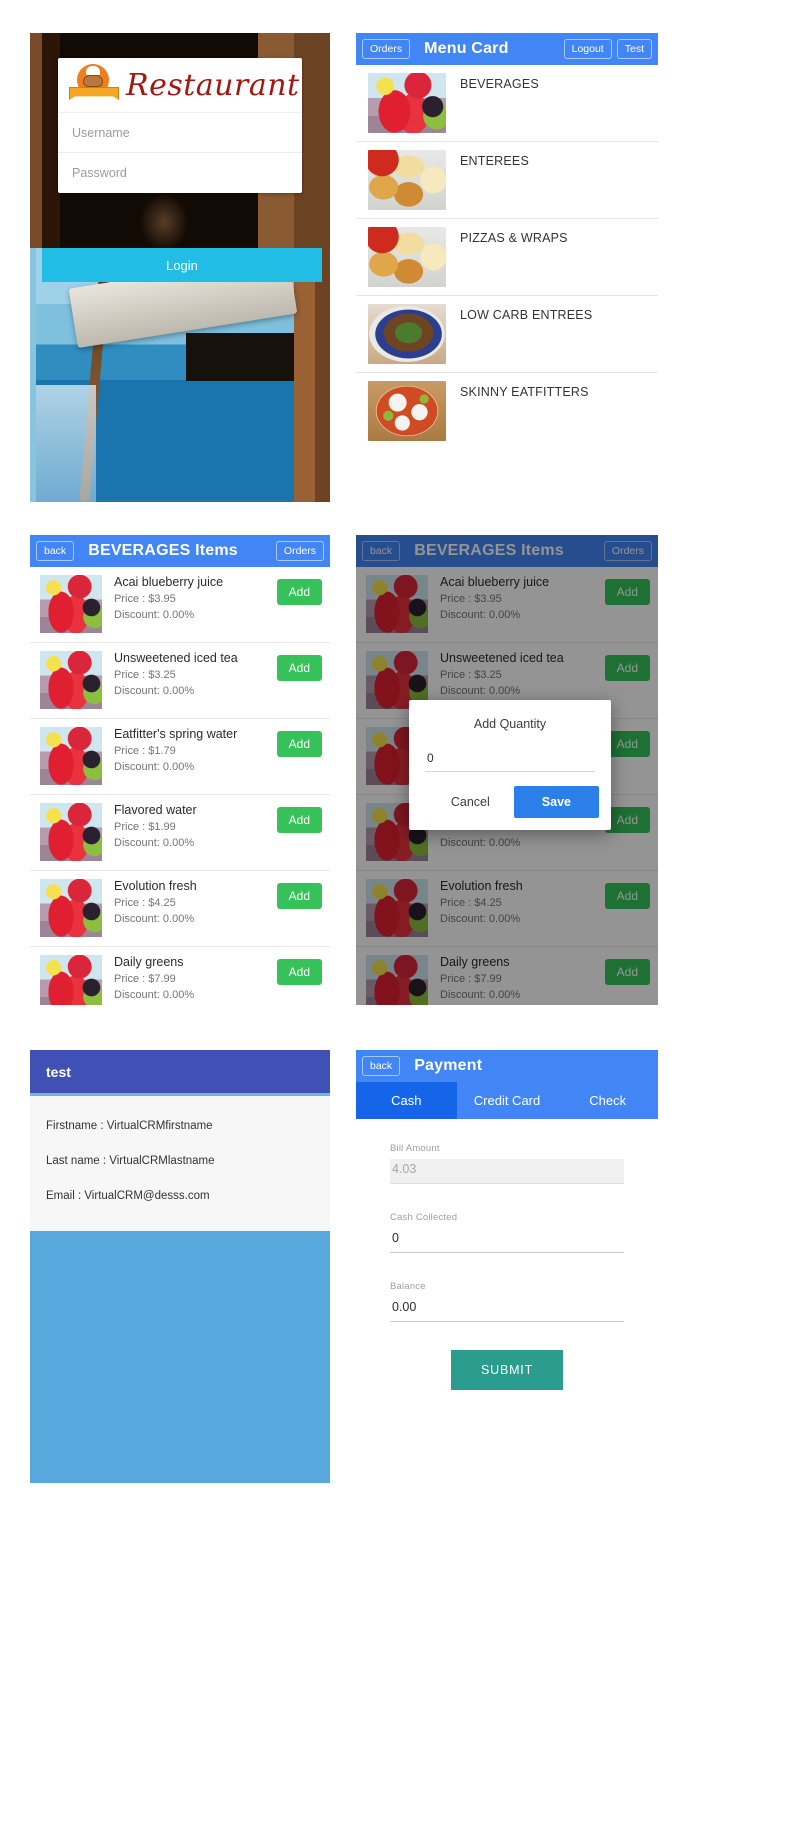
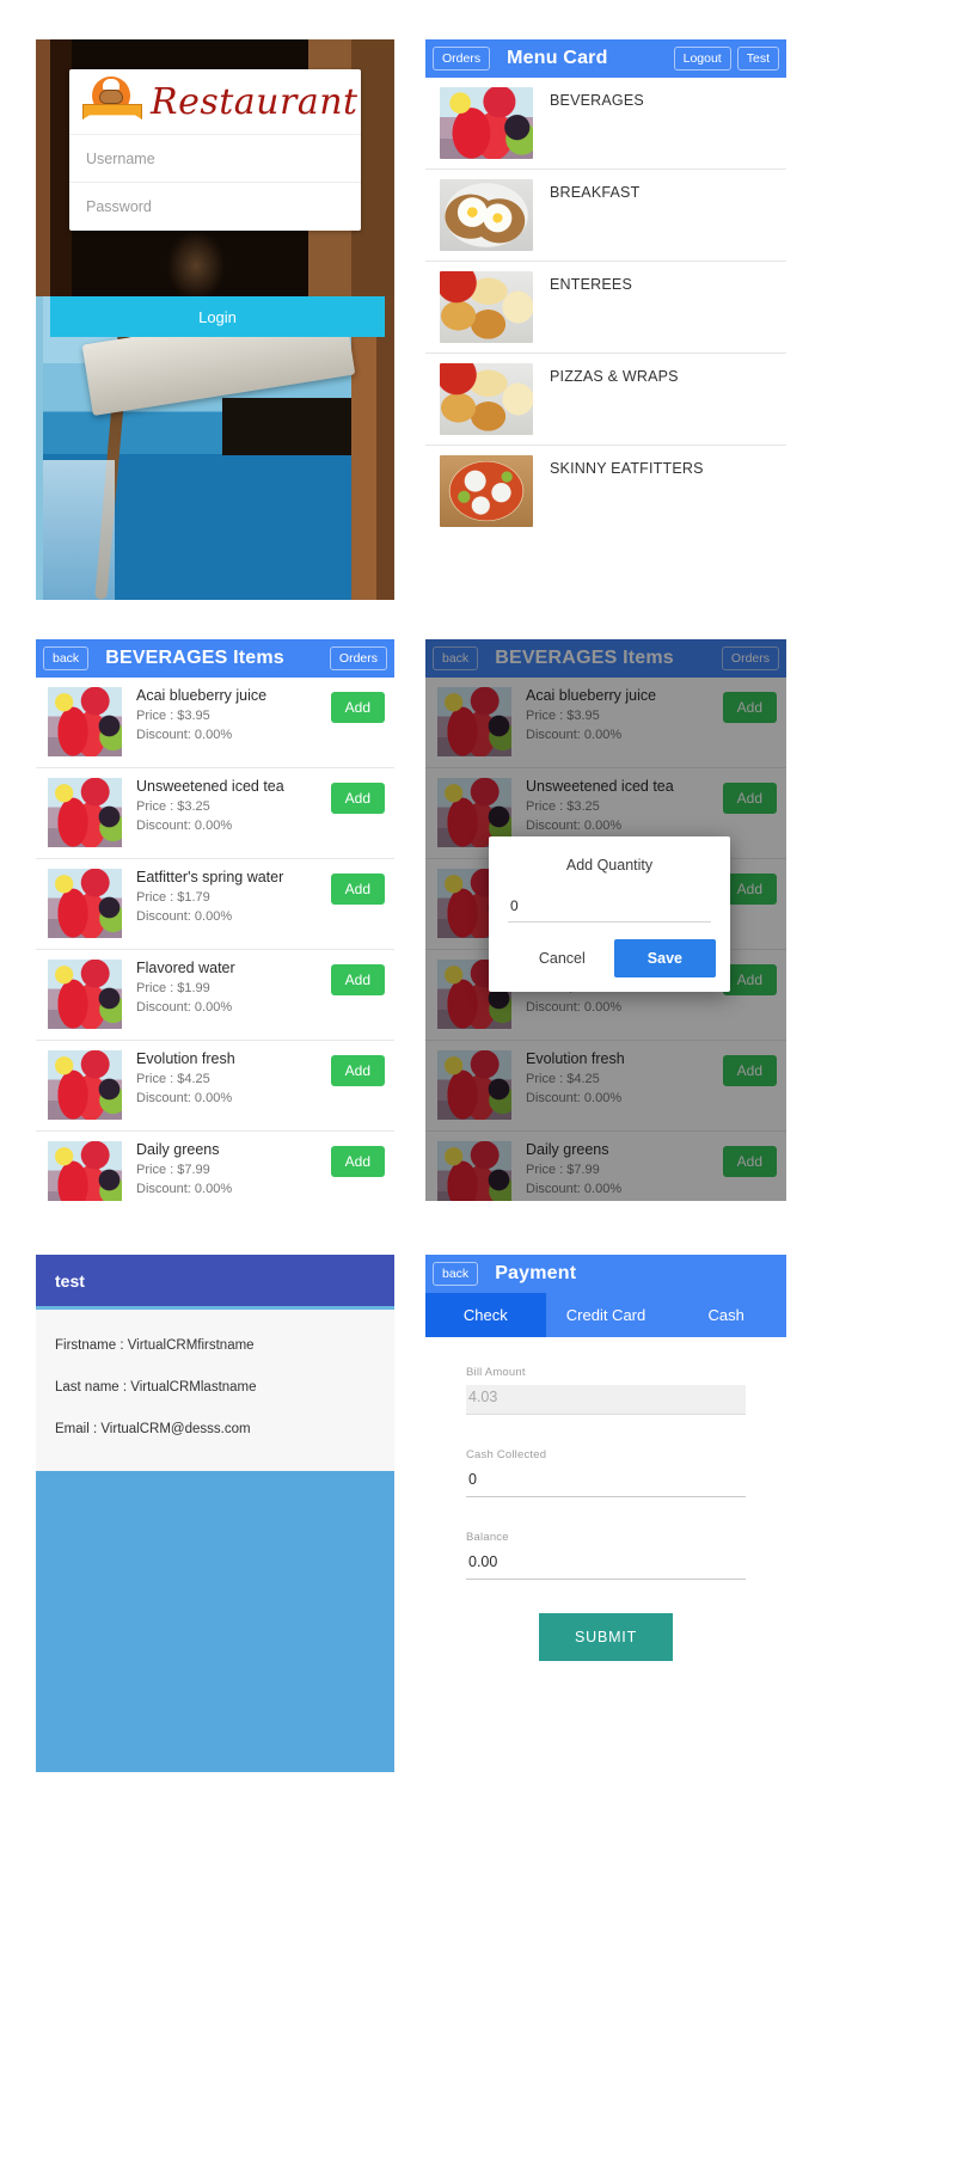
  Restaurant
  Username
  Password
  Login
  Orders
  Menu Card
  Logout
  Test
  BEVERAGES
+ BREAKFAST
  ENTEREES
  PIZZAS & WRAPS
- LOW CARB ENTREES
  SKINNY EATFITTERS
  back
  BEVERAGES Items
  Orders
  Acai blueberry juice
  Price : $3.95
  Discount: 0.00%
  Add
  Unsweetened iced tea
  Price : $3.25
  Discount: 0.00%
  Add
  Eatfitter's spring water
  Price : $1.79
  Discount: 0.00%
  Add
  Flavored water
  Price : $1.99
  Discount: 0.00%
  Add
  Evolution fresh
  Price : $4.25
  Discount: 0.00%
  Add
  Daily greens
  Price : $7.99
  Discount: 0.00%
  Add
  back
  BEVERAGES Items
  Orders
  Acai blueberry juice
  Price : $3.95
  Discount: 0.00%
  Add
  Unsweetened iced tea
  Price : $3.25
  Discount: 0.00%
  Add
  Add
  Discount: 0.00%
  Add
  Evolution fresh
  Price : $4.25
  Discount: 0.00%
  Add
  Daily greens
  Price : $7.99
  Discount: 0.00%
  Add
  Add Quantity
  0
  Cancel
  Save
  test
  Firstname : VirtualCRMfirstname
  Last name : VirtualCRMlastname
  Email : VirtualCRM@desss.com
  back
  Payment
- Cash
+ Check
  Credit Card
- Check
+ Cash
  Bill Amount
  4.03
  Cash Collected
  0
  Balance
  0.00
  SUBMIT
